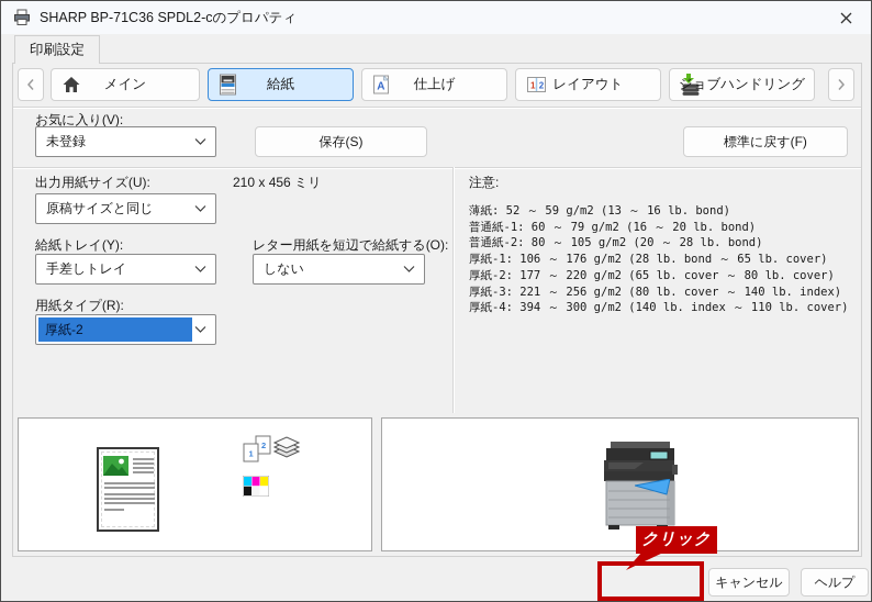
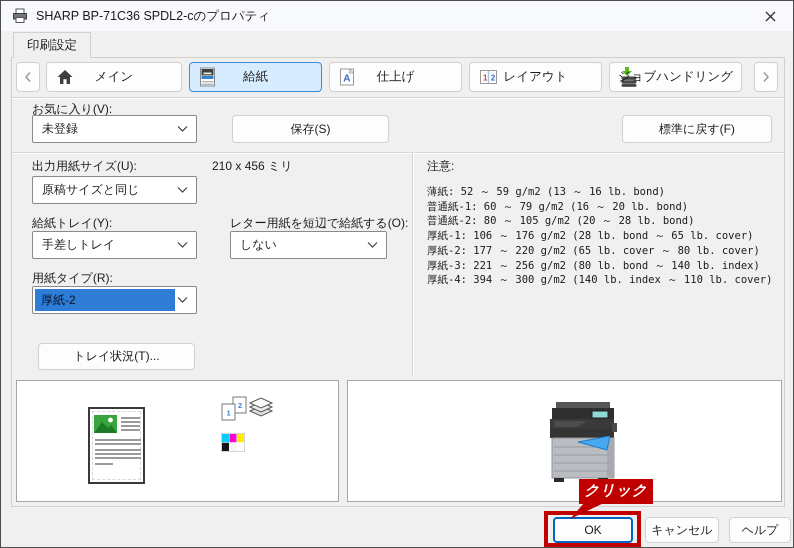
  SHARP BP-71C36 SPDL2-cのプロパティ
  印刷設定
  メイン
  給紙
  A
  仕上げ
  1
  2
  レイアウト
  ジョブハンドリング
  お気に入り(V):
  未登録
  保存(S)
  標準に戻す(F)
  出力用紙サイズ(U):
  210 x 456 ミリ
  原稿サイズと同じ
  給紙トレイ(Y):
  レター用紙を短辺で給紙する(O):
  手差しトレイ
  しない
  用紙タイプ(R):
  厚紙-2
+ トレイ状況(T)...
  注意:
  薄紙: 52 ～ 59 g/m2 (13 ～ 16 lb. bond)
  普通紙-1: 60 ～ 79 g/m2 (16 ～ 20 lb. bond)
  普通紙-2: 80 ～ 105 g/m2 (20 ～ 28 lb. bond)
  厚紙-1: 106 ～ 176 g/m2 (28 lb. bond ～ 65 lb. cover)
  厚紙-2: 177 ～ 220 g/m2 (65 lb. cover ～ 80 lb. cover)
- 厚紙-3: 221 ～ 256 g/m2 (80 lb. cover ～ 140 lb. index)
+ 厚紙-3: 221 ～ 256 g/m2 (80 lb. bond ～ 140 lb. index)
  厚紙-4: 394 ～ 300 g/m2 (140 lb. index ～ 110 lb. cover)
  2
  1
  クリック
+ OK
  キャンセル
  ヘルプ
